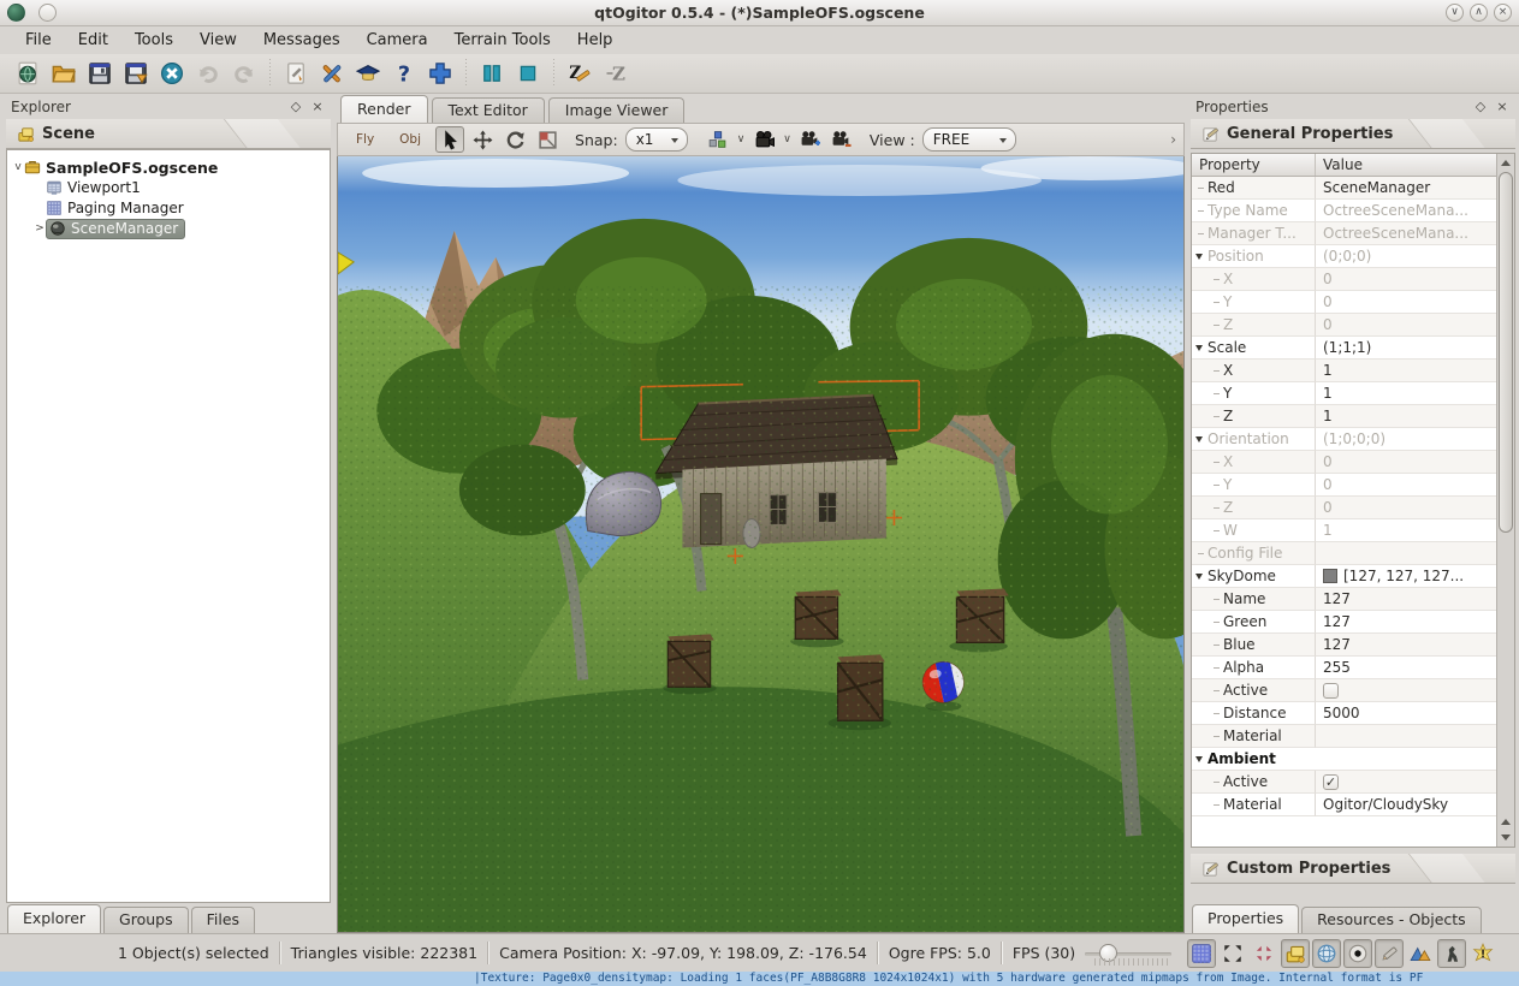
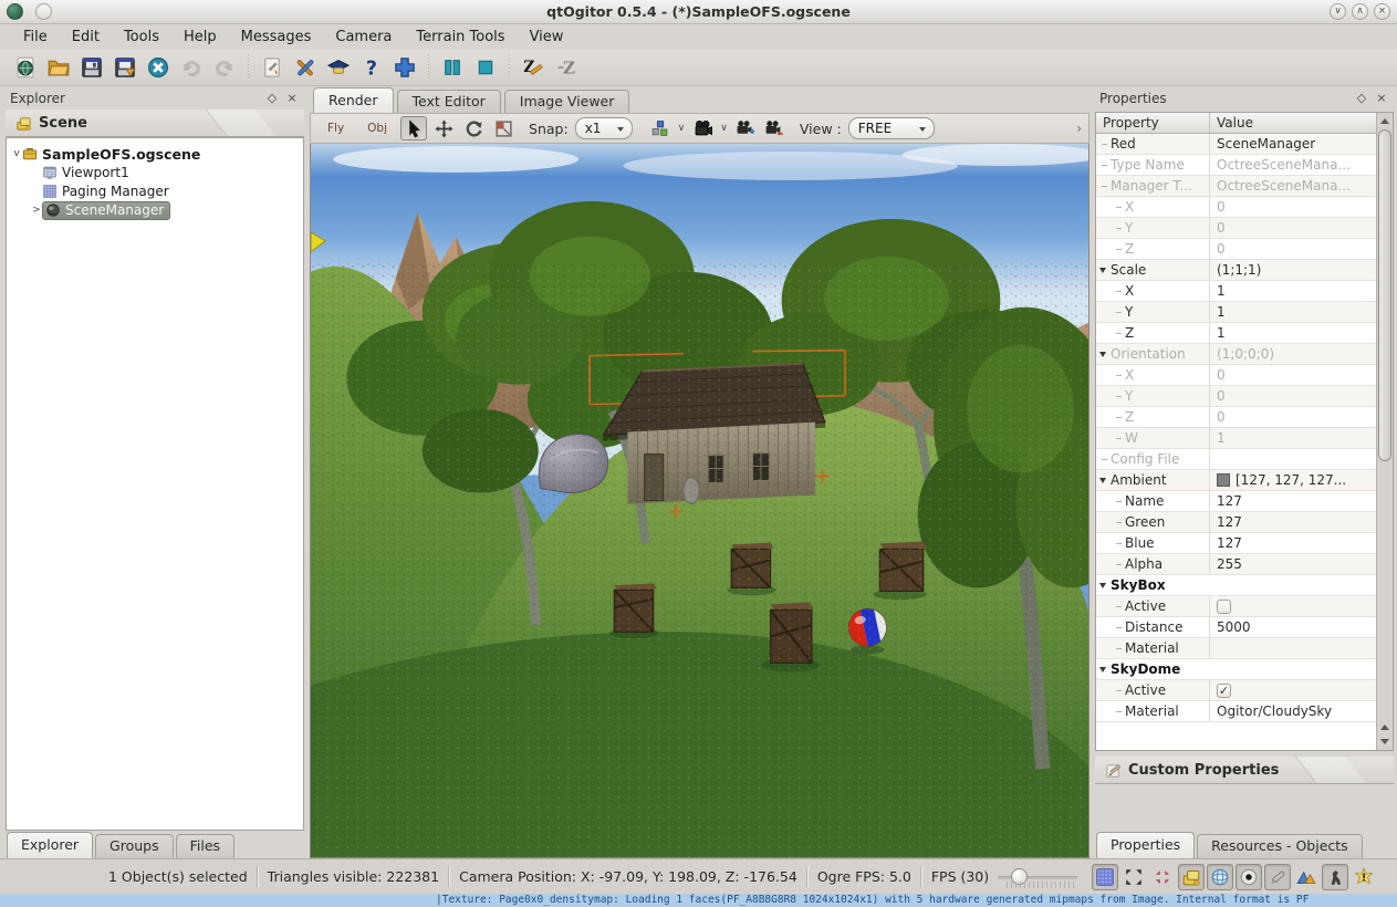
  qtOgitor 0.5.4 - (*)SampleOFS.ogscene
  ∨
  ∧
  ×
  File
  Edit
  Tools
- View
+ Help
  Messages
  Camera
  Terrain Tools
- Help
+ View
  ?
  Z
  Z
  Explorer
  ◇
  ×
  Scene
  v
  SampleOFS.ogscene
  Viewport1
  Paging Manager
  >
  SceneManager
  Explorer
  Groups
  Files
  Render
  Text Editor
  Image Viewer
  Fly
  Obj
  Snap:
  x1
  ∨
  ∨
  View :
  FREE
  ›
  Properties
  ◇
  ×
- General Properties
  Property
  Value
  Red
  SceneManager
  Type Name
  OctreeSceneMana...
  Manager T...
  OctreeSceneMana...
- Position
- (0;0;0)
  X
  0
  Y
  0
  Z
  0
  Scale
  (1;1;1)
  X
  1
  Y
  1
  Z
  1
  Orientation
  (1;0;0;0)
  X
  0
  Y
  0
  Z
  0
  W
  1
  Config File
- SkyDome
+ Ambient
  [127, 127, 127...
  Name
  127
  Green
  127
  Blue
  127
  Alpha
  255
+ SkyBox
  Active
  Distance
  5000
  Material
- Ambient
+ SkyDome
  Active
  ✓
  Material
  Ogitor/CloudySky
  Custom Properties
  Properties
  Resources - Objects
  1 Object(s) selected
  Triangles visible: 222381
  Camera Position: X: -97.09, Y: 198.09, Z: -176.54
  Ogre FPS: 5.0
  FPS (30)
  !
  |Texture: Page0x0_densitymap: Loading 1 faces(PF_A8B8G8R8 1024x1024x1) with 5 hardware generated mipmaps from Image. Internal format is PF
